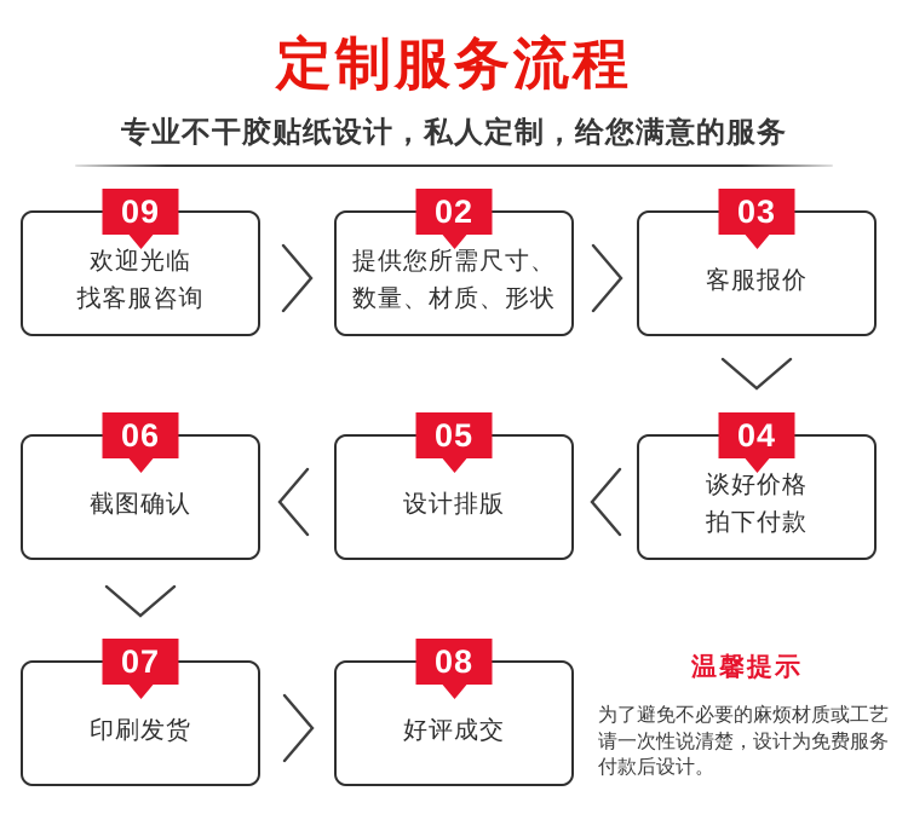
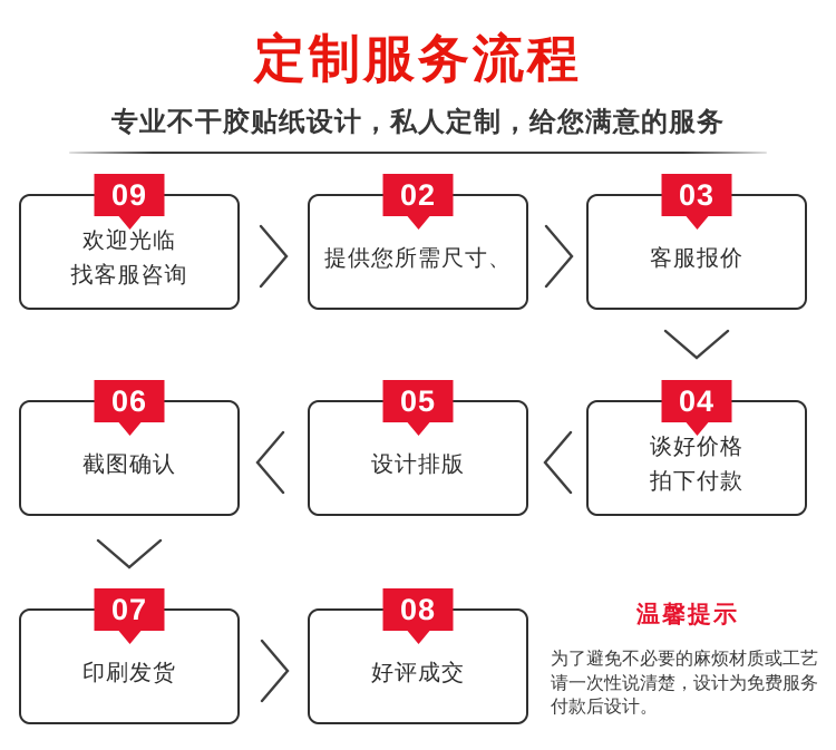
  定制服务流程
  专业不干胶贴纸设计，私人定制，给您满意的服务
  09
  欢迎光临
  找客服咨询
  02
  提供您所需尺寸、
- 数量、材质、形状
  03
  客服报价
  04
  谈好价格
  拍下付款
  05
  设计排版
  06
  截图确认
  07
  印刷发货
  08
  好评成交
  温馨提示
  为了避免不必要的麻烦材质或工艺
  请一次性说清楚，设计为免费服务
  付款后设计。
